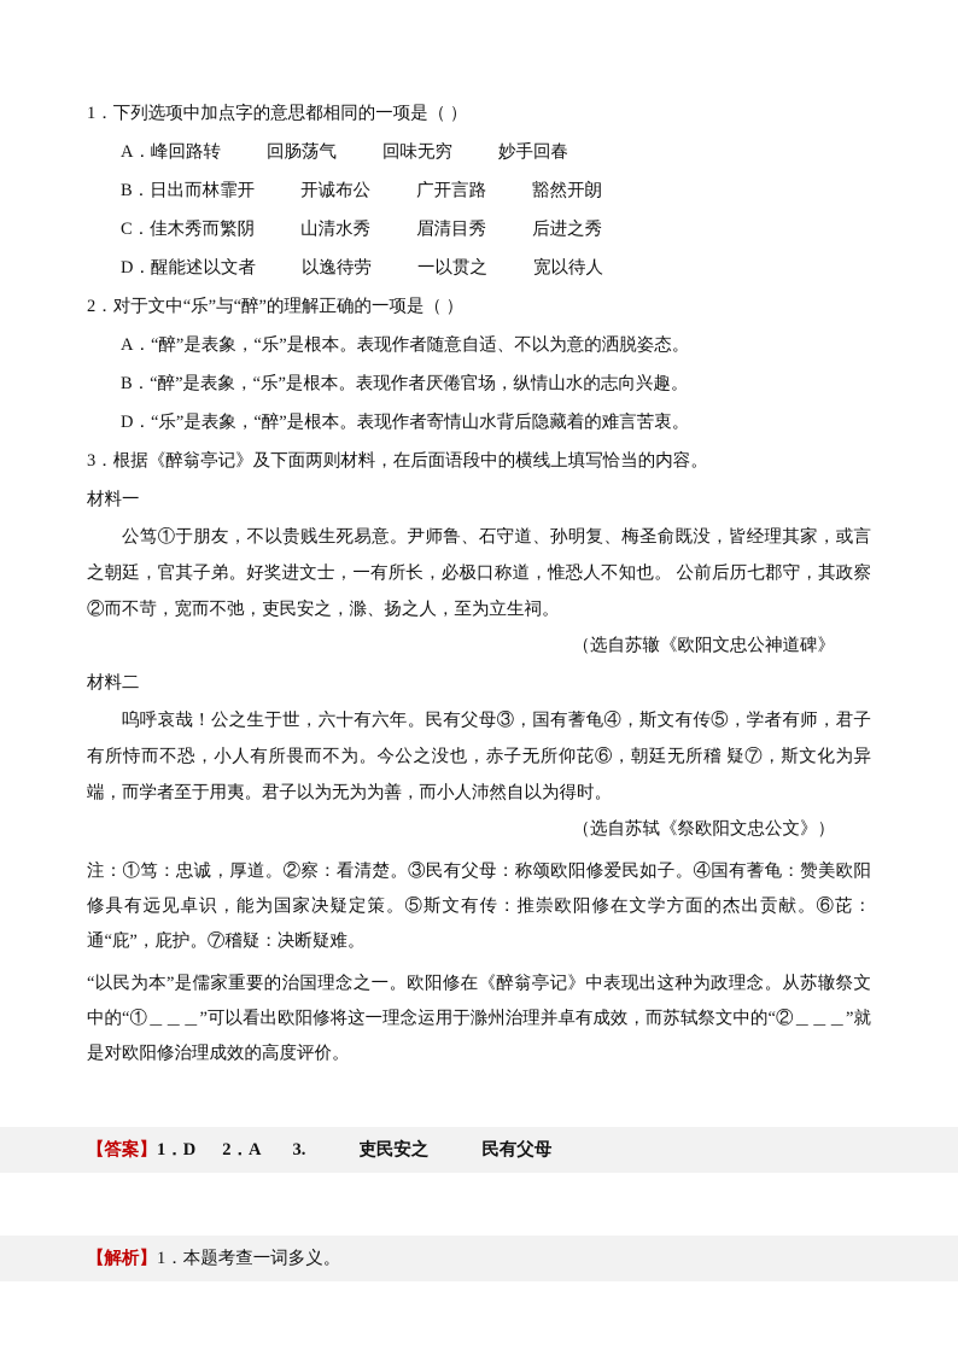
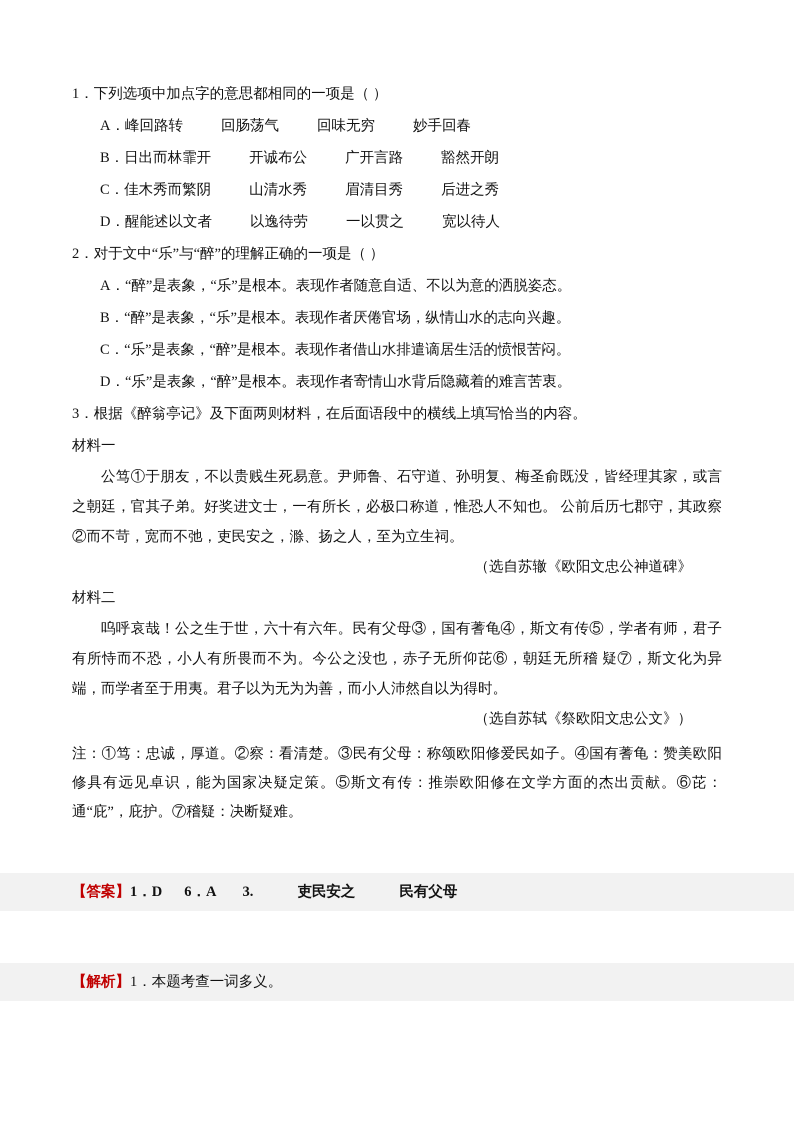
  1．下列选项中加点字的意思都相同的一项是（ ）
  A．峰回路转 回肠荡气 回味无穷 妙手回春
  B．日出而林霏开 开诚布公 广开言路 豁然开朗
  C．佳木秀而繁阴 山清水秀 眉清目秀 后进之秀
  D．醒能述以文者 以逸待劳 一以贯之 宽以待人
  2．对于文中“乐”与“醉”的理解正确的一项是（ ）
  A．“醉”是表象，“乐”是根本。表现作者随意自适、不以为意的洒脱姿态。
  B．“醉”是表象，“乐”是根本。表现作者厌倦官场，纵情山水的志向兴趣。
+ C．“乐”是表象，“醉”是根本。表现作者借山水排遣谪居生活的愤恨苦闷。
  D．“乐”是表象，“醉”是根本。表现作者寄情山水背后隐藏着的难言苦衷。
  3．根据《醉翁亭记》及下面两则材料，在后面语段中的横线上填写恰当的内容。
  材料一
  公笃①于朋友，不以贵贱生死易意。尹师鲁、石守道、孙明复、梅圣俞既没，皆经理其家，或言之朝廷，官其子弟。好奖进文士，一有所长，必极口称道，惟恐人不知也。 公前后历七郡守，其政察②而不苛，宽而不弛，吏民安之，滁、扬之人，至为立生祠。
  （选自苏辙《欧阳文忠公神道碑》
  材料二
  呜呼哀哉！公之生于世，六十有六年。民有父母③，国有蓍龟④，斯文有传⑤，学者有师，君子有所恃而不恐，小人有所畏而不为。今公之没也，赤子无所仰芘⑥，朝廷无所稽 疑⑦，斯文化为异端，而学者至于用夷。君子以为无为为善，而小人沛然自以为得时。
  （选自苏轼《祭欧阳文忠公文》）
  注：①笃：忠诚，厚道。②察：看清楚。③民有父母：称颂欧阳修爱民如子。④国有蓍龟：赞美欧阳修具有远见卓识，能为国家决疑定策。⑤斯文有传：推崇欧阳修在文学方面的杰出贡献。⑥芘：通“庇”，庇护。⑦稽疑：决断疑难。
- “以民为本”是儒家重要的治国理念之一。欧阳修在《醉翁亭记》中表现出这种为政理念。从苏辙祭文中的“①＿＿＿”可以看出欧阳修将这一理念运用于滁州治理并卓有成效，而苏轼祭文中的“②＿＿＿”就是对欧阳修治理成效的高度评价。
- 【答案】1．D 2．A 3. 吏民安之 民有父母
+ 【答案】1．D 6．A 3. 吏民安之 民有父母
  【解析】1．本题考查一词多义。
